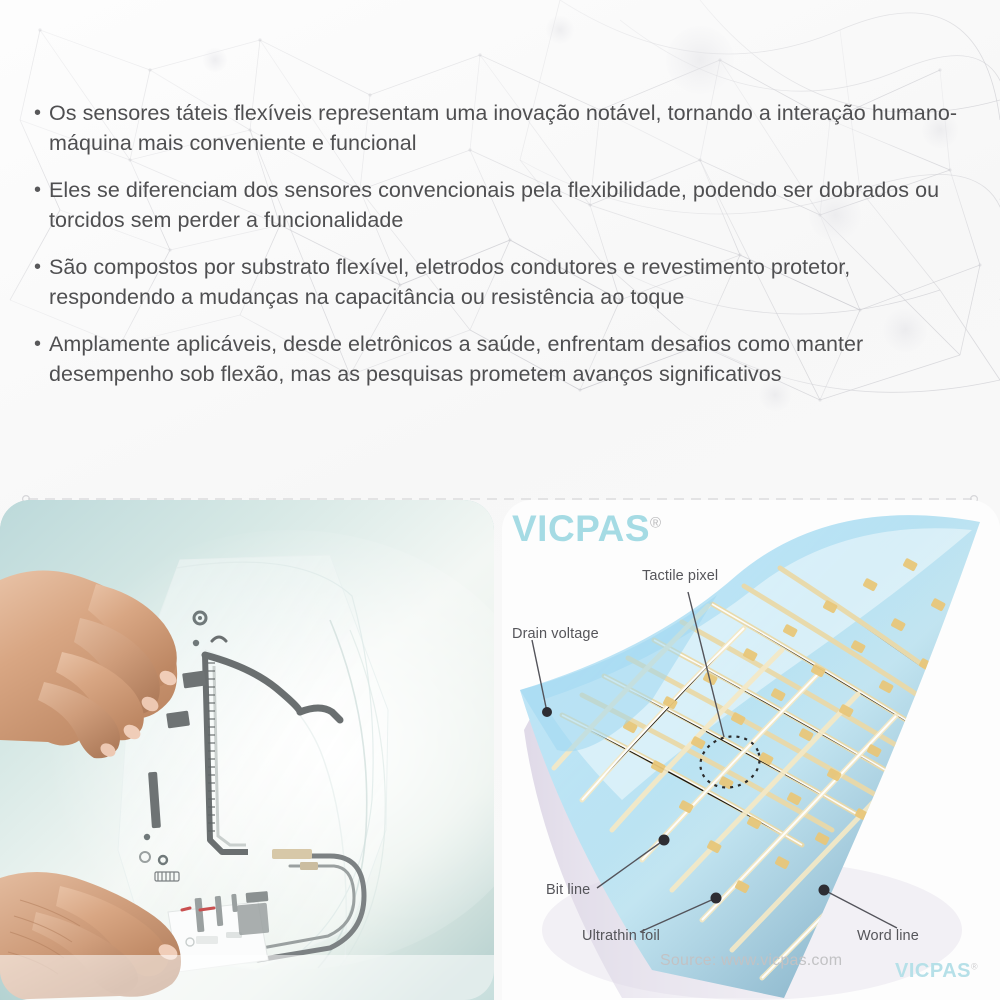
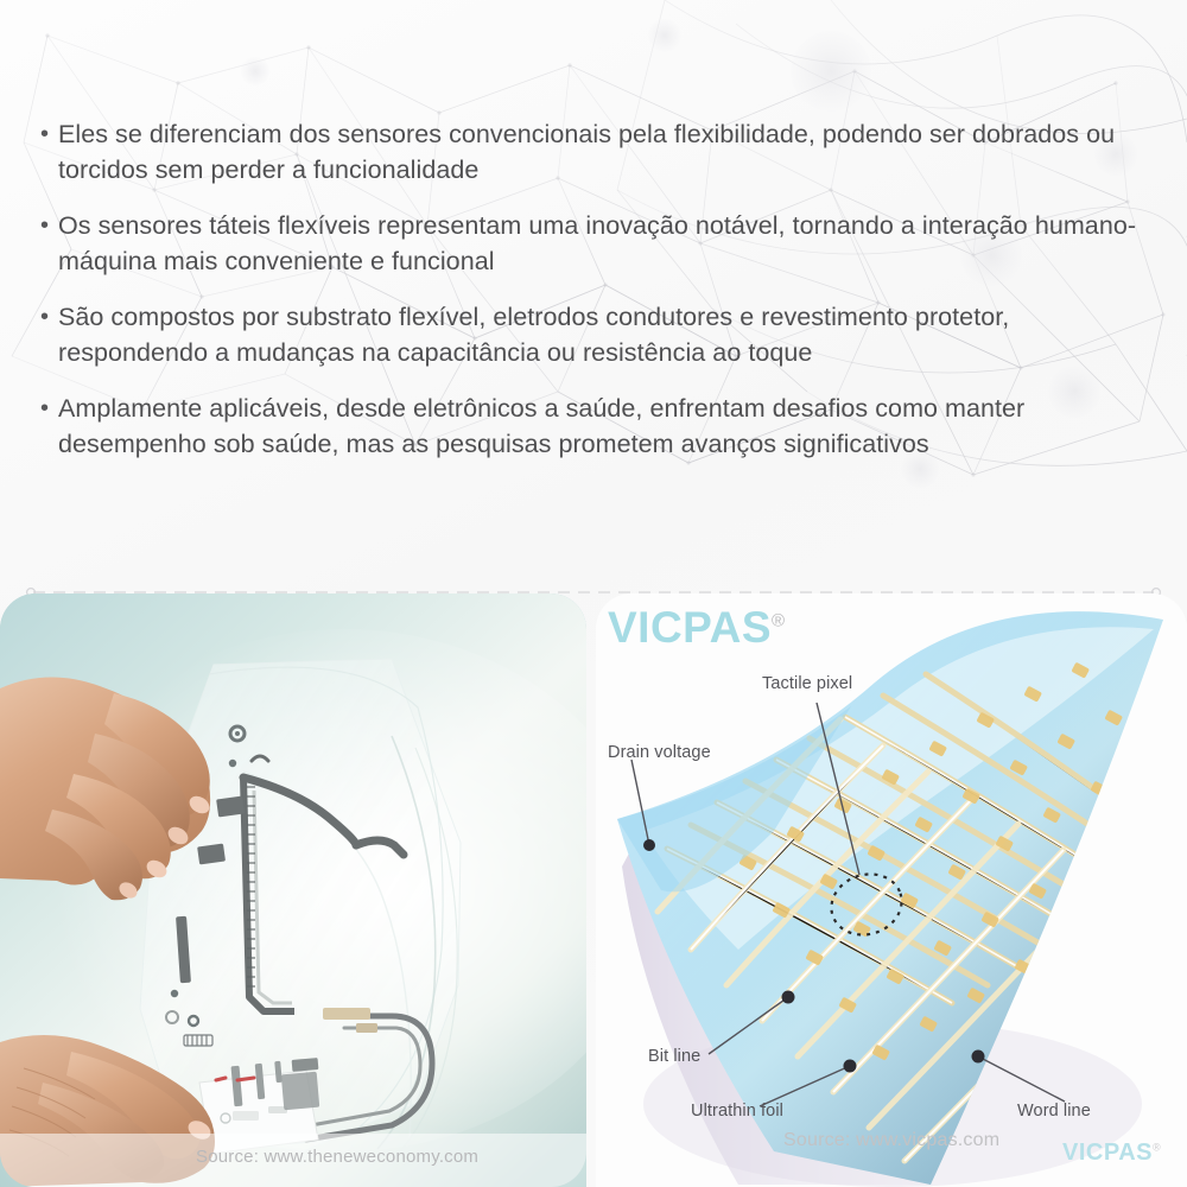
  •
- Os sensores táteis flexíveis representam uma inovação notável, tornando a interação humano-máquina mais conveniente e funcional
+ Eles se diferenciam dos sensores convencionais pela flexibilidade, podendo ser dobrados ou torcidos sem perder a funcionalidade
  •
- Eles se diferenciam dos sensores convencionais pela flexibilidade, podendo ser dobrados ou torcidos sem perder a funcionalidade
+ Os sensores táteis flexíveis representam uma inovação notável, tornando a interação humano-máquina mais conveniente e funcional
  •
  São compostos por substrato flexível, eletrodos condutores e revestimento protetor, respondendo a mudanças na capacitância ou resistência ao toque
  •
- Amplamente aplicáveis, desde eletrônicos a saúde, enfrentam desafios como manter desempenho sob flexão, mas as pesquisas prometem avanços significativos
+ Amplamente aplicáveis, desde eletrônicos a saúde, enfrentam desafios como manter desempenho sob saúde, mas as pesquisas prometem avanços significativos
+ Source: www.theneweconomy.com
  VICPAS®
  Tactile pixel
  Drain voltage
  Bit line
  Ultrathin foil
  Word line
  Source: www.vicpas.com
  VICPAS®
